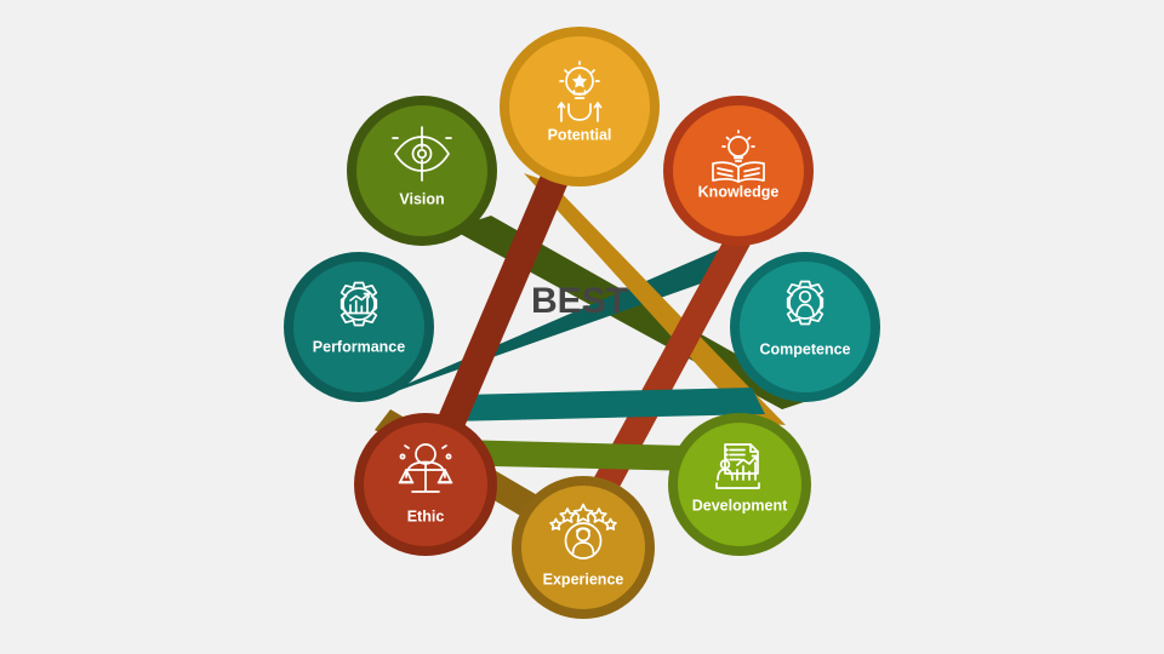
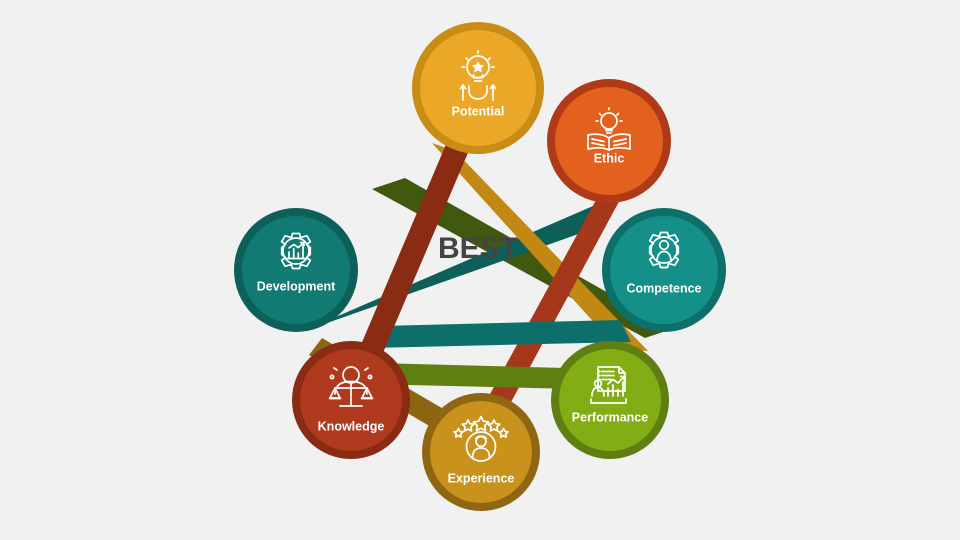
  Potential
- Knowledge
+ Ethic
  Competence
- Development
+ Performance
  Experience
- Ethic
+ Knowledge
- Performance
+ Development
- Vision
  BEST
